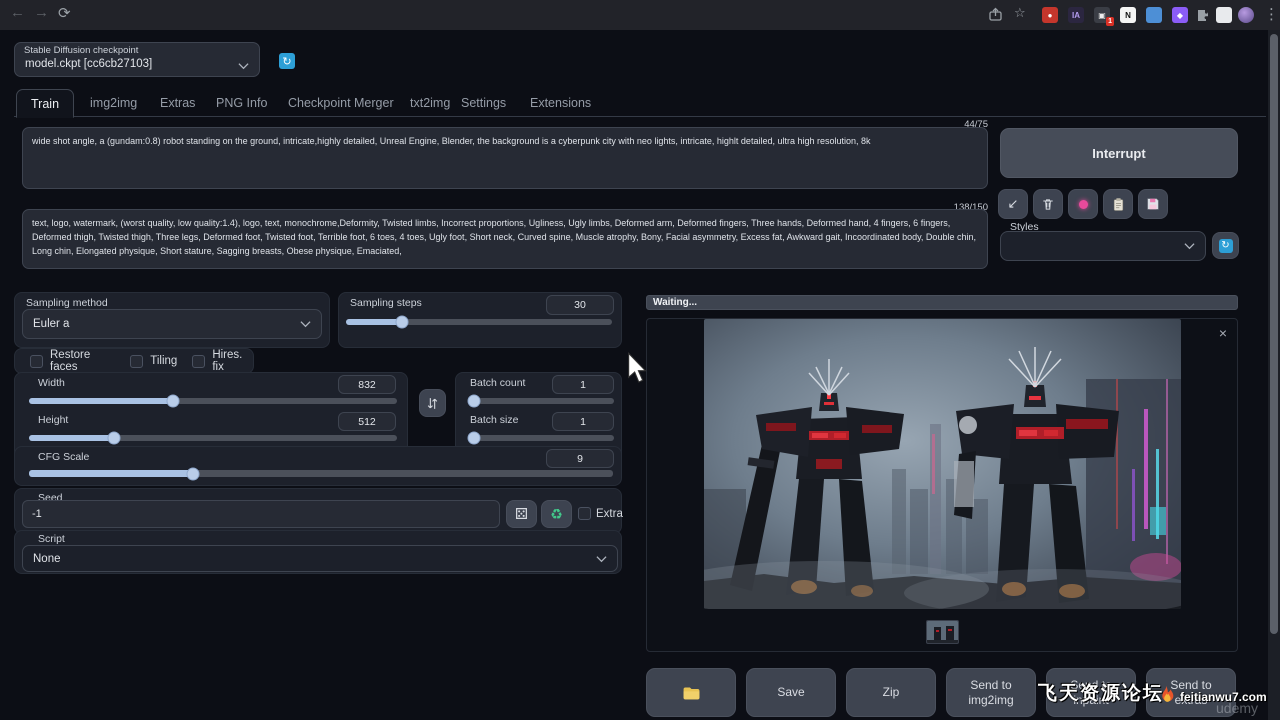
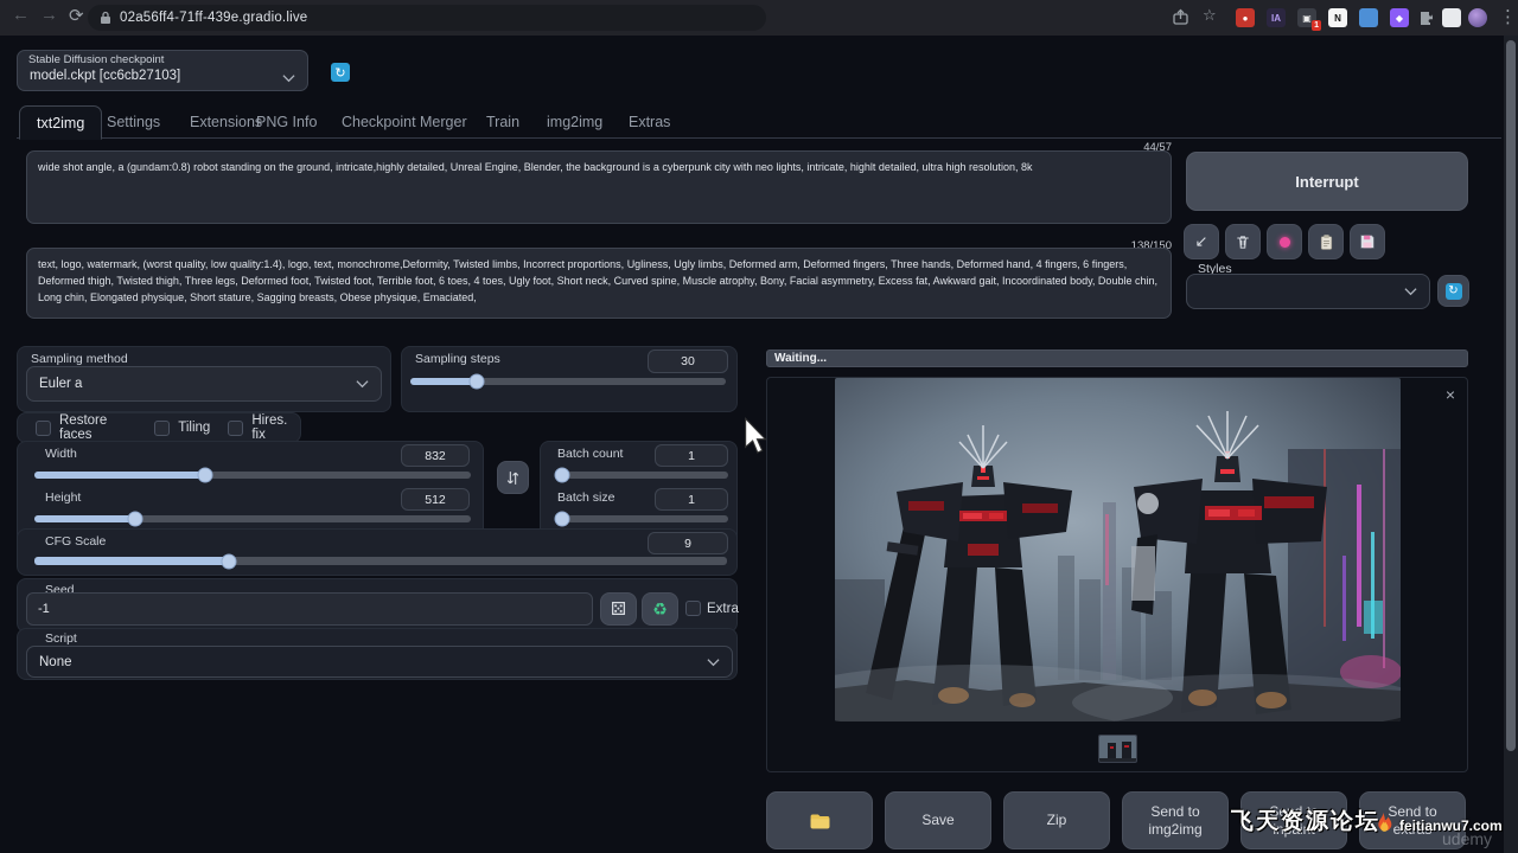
  ←
  →
  ⟳
+ 02a56ff4-71ff-439e.gradio.live
  ☆
  ●
  IA
  ▣
  N
  ◆
  ⋮
  model.ckpt [cc6cb27103]
  Stable Diffusion checkpoint
  ↻
- Train
+ txt2img
- img2img
+ Settings
- Extras
+ Extensions
  PNG Info
  Checkpoint Merger
- txt2img
+ Train
- Settings
+ img2img
- Extensions
+ Extras
- 44/75
+ 44/57
  wide shot angle, a (gundam:0.8) robot standing on the ground, intricate,highly detailed, Unreal Engine, Blender, the background is a cyberpunk city with neo lights, intricate, highlt detailed, ultra high resolution, 8k
  138/150
  Interrupt
  ↙
  Styles
  ↻
  Sampling method
  Euler a
  Sampling steps
  30
  Restore faces
  Tiling
  Hires. fix
  Width
  832
  Height
  512
  Batch count
  1
  Batch size
  1
  CFG Scale
  9
  Seed
  -1
  ⚄
  ♻
  Extra
  Script
  None
  Waiting...
  ×
  Save
  Zip
  Send to img2img
  Send to inpaint
  Send to extras
  飞天资源论坛
  feitianwu7.com
  udemy
